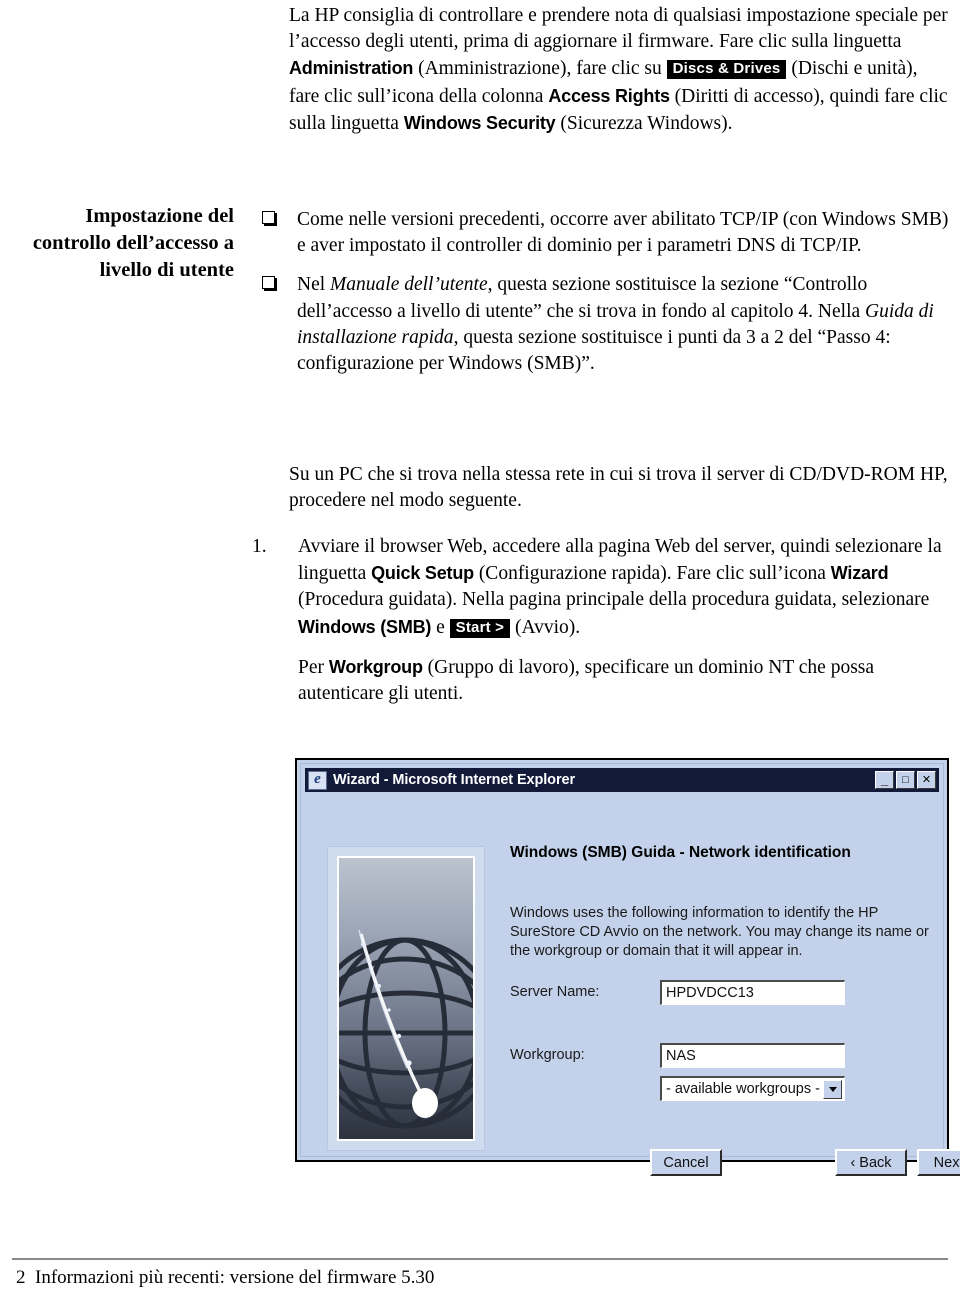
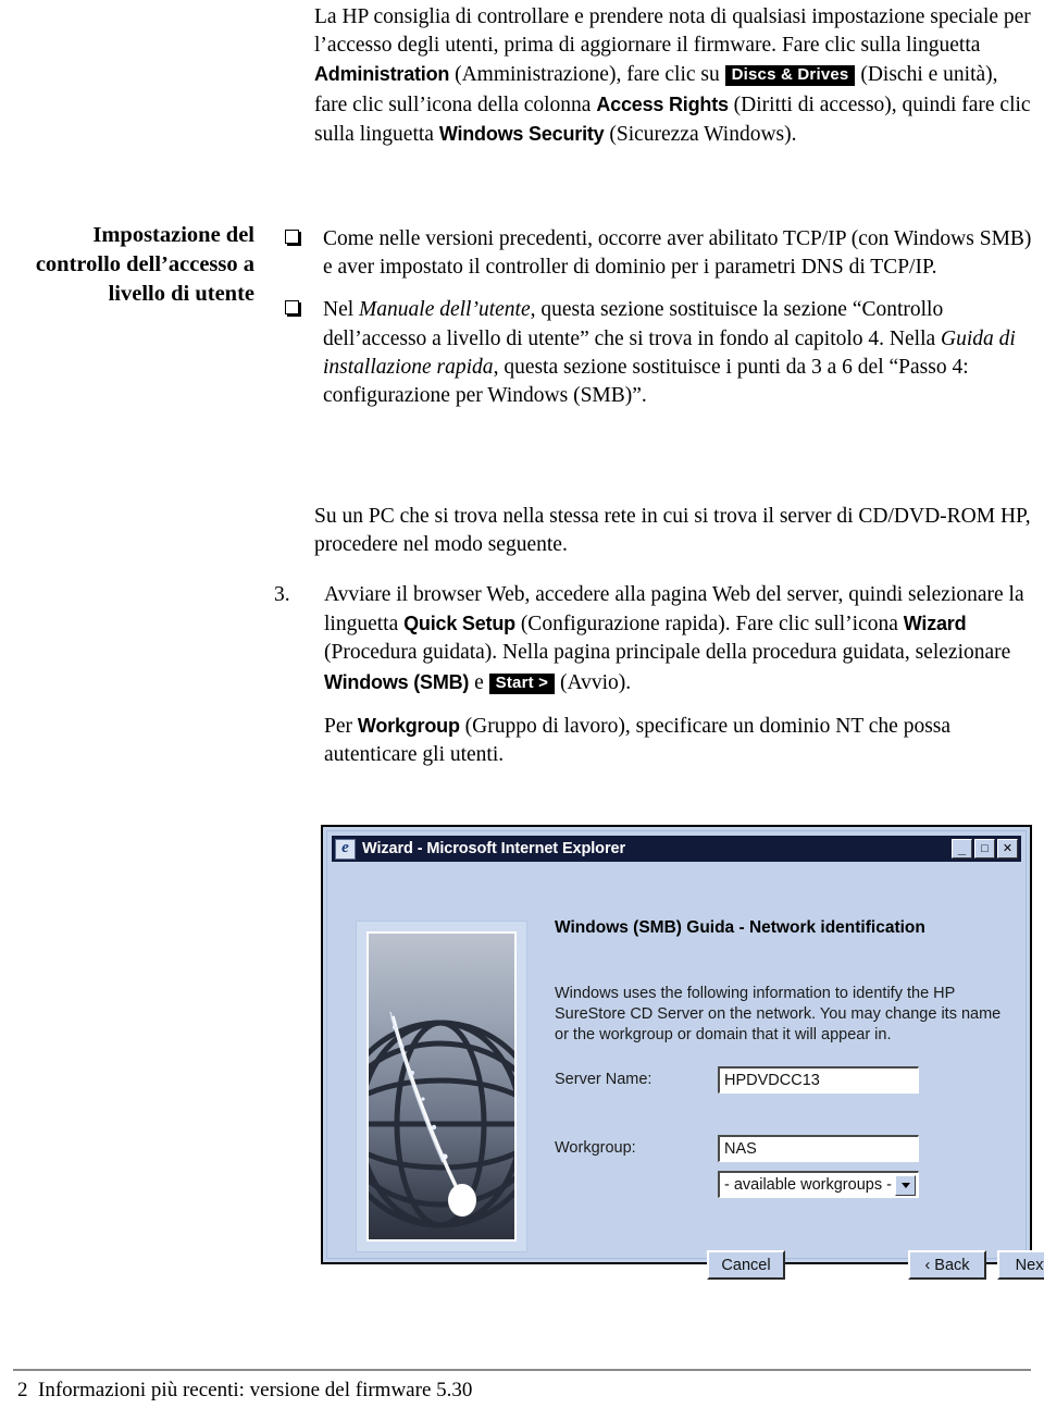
  Impostazione del controllo dell’accesso a livello di utente
  La HP consiglia di controllare e prendere nota di qualsiasi impostazione speciale per l’accesso degli utenti, prima di aggiornare il firmware. Fare clic sulla linguetta Administration (Amministrazione), fare clic su Discs & Drives (Dischi e unità), fare clic sull’icona della colonna Access Rights (Diritti di accesso), quindi fare clic sulla linguetta Windows Security (Sicurezza Windows).
  Come nelle versioni precedenti, occorre aver abilitato TCP/IP (con Windows SMB) e aver impostato il controller di dominio per i parametri DNS di TCP/IP.
- Nel Manuale dell’utente, questa sezione sostituisce la sezione “Controllo dell’accesso a livello di utente” che si trova in fondo al capitolo 4. Nella Guida di installazione rapida, questa sezione sostituisce i punti da 3 a 2 del “Passo 4: configurazione per Windows (SMB)”.
+ Nel Manuale dell’utente, questa sezione sostituisce la sezione “Controllo dell’accesso a livello di utente” che si trova in fondo al capitolo 4. Nella Guida di installazione rapida, questa sezione sostituisce i punti da 3 a 6 del “Passo 4: configurazione per Windows (SMB)”.
  Su un PC che si trova nella stessa rete in cui si trova il server di CD/DVD-ROM HP, procedere nel modo seguente.
- 1.
+ 3.
  Avviare il browser Web, accedere alla pagina Web del server, quindi selezionare la linguetta Quick Setup (Configurazione rapida). Fare clic sull’icona Wizard (Procedura guidata). Nella pagina principale della procedura guidata, selezionare Windows (SMB) e Start > (Avvio).
  Per Workgroup (Gruppo di lavoro), specificare un dominio NT che possa autenticare gli utenti.
  Wizard - Microsoft Internet Explorer
  _
  □
  ✕
  Windows (SMB) Guida - Network identification
- Windows uses the following information to identify the HP SureStore CD Avvio on the network. You may change its name or the workgroup or domain that it will appear in.
+ Windows uses the following information to identify the HP SureStore CD Server on the network. You may change its name or the workgroup or domain that it will appear in.
  Server Name:
  HPDVDCC13
  Workgroup:
  NAS
  - available workgroups -
  Cancel
  ‹ Back
  2 Informazioni più recenti: versione del firmware 5.30
